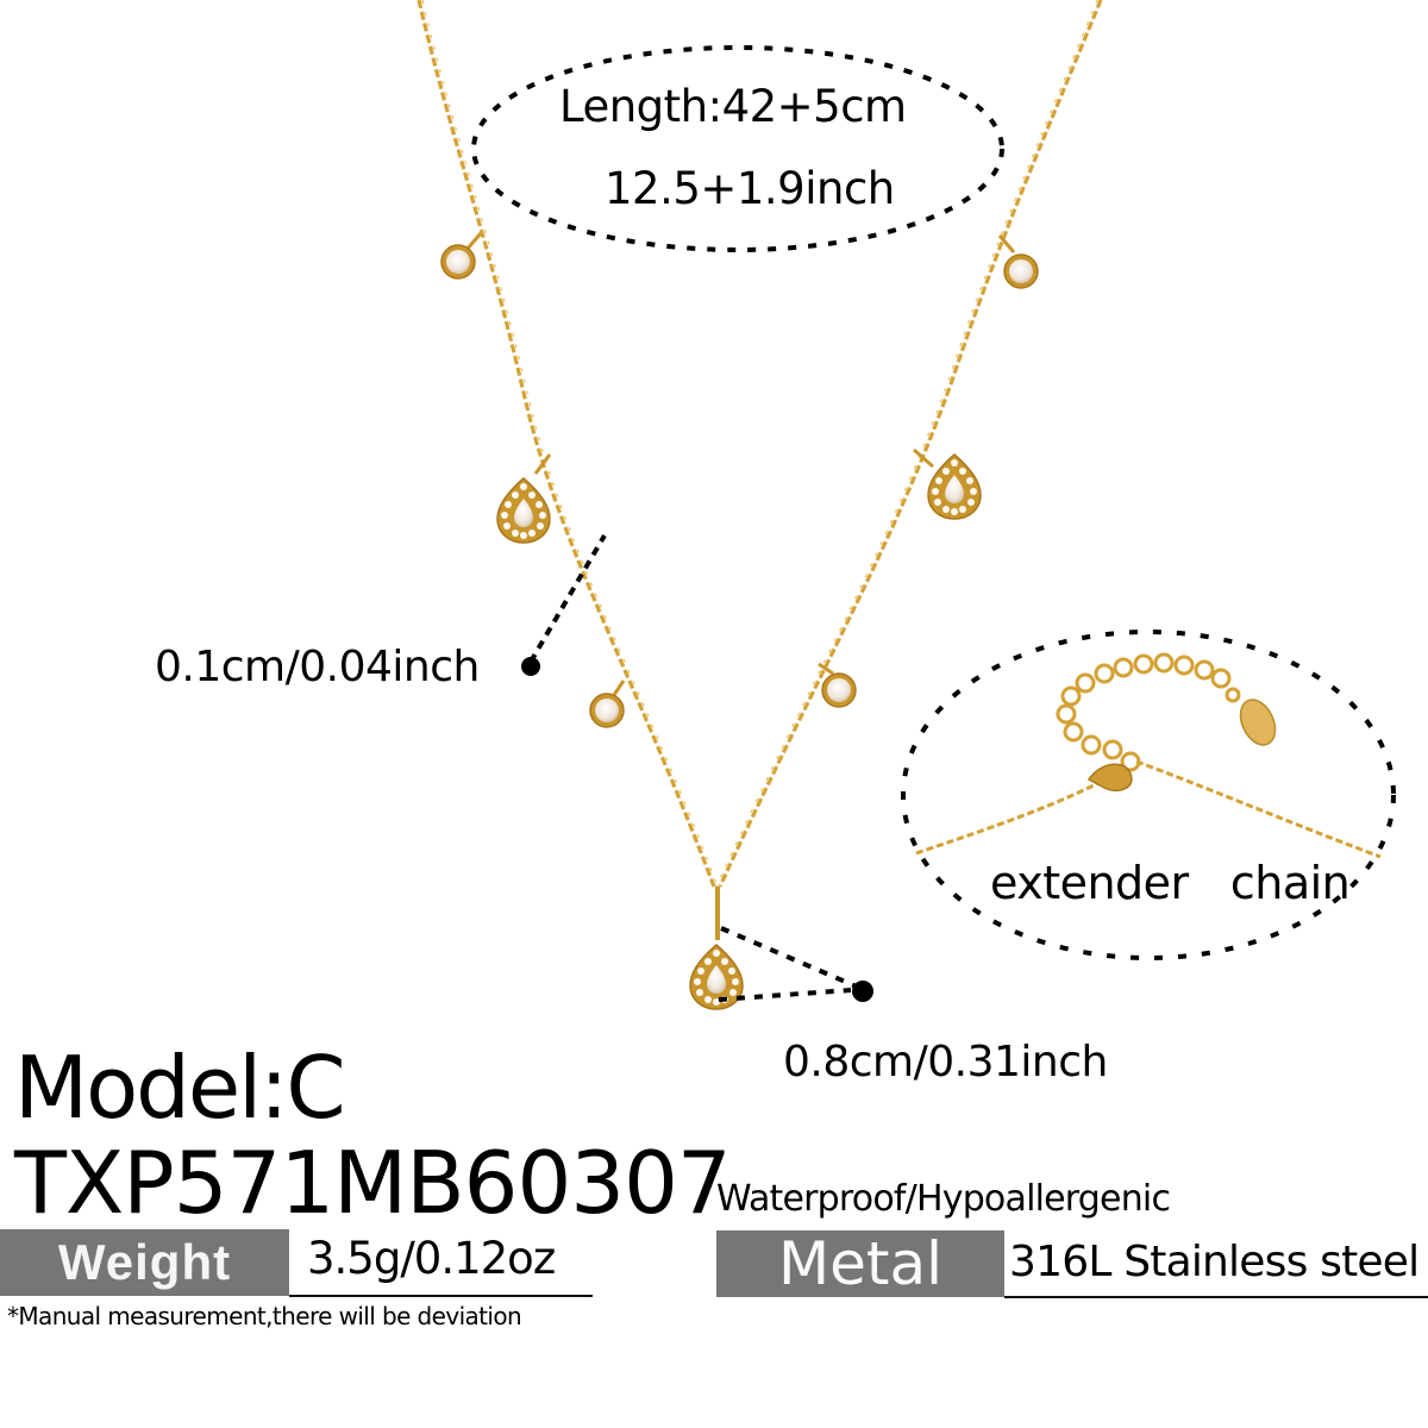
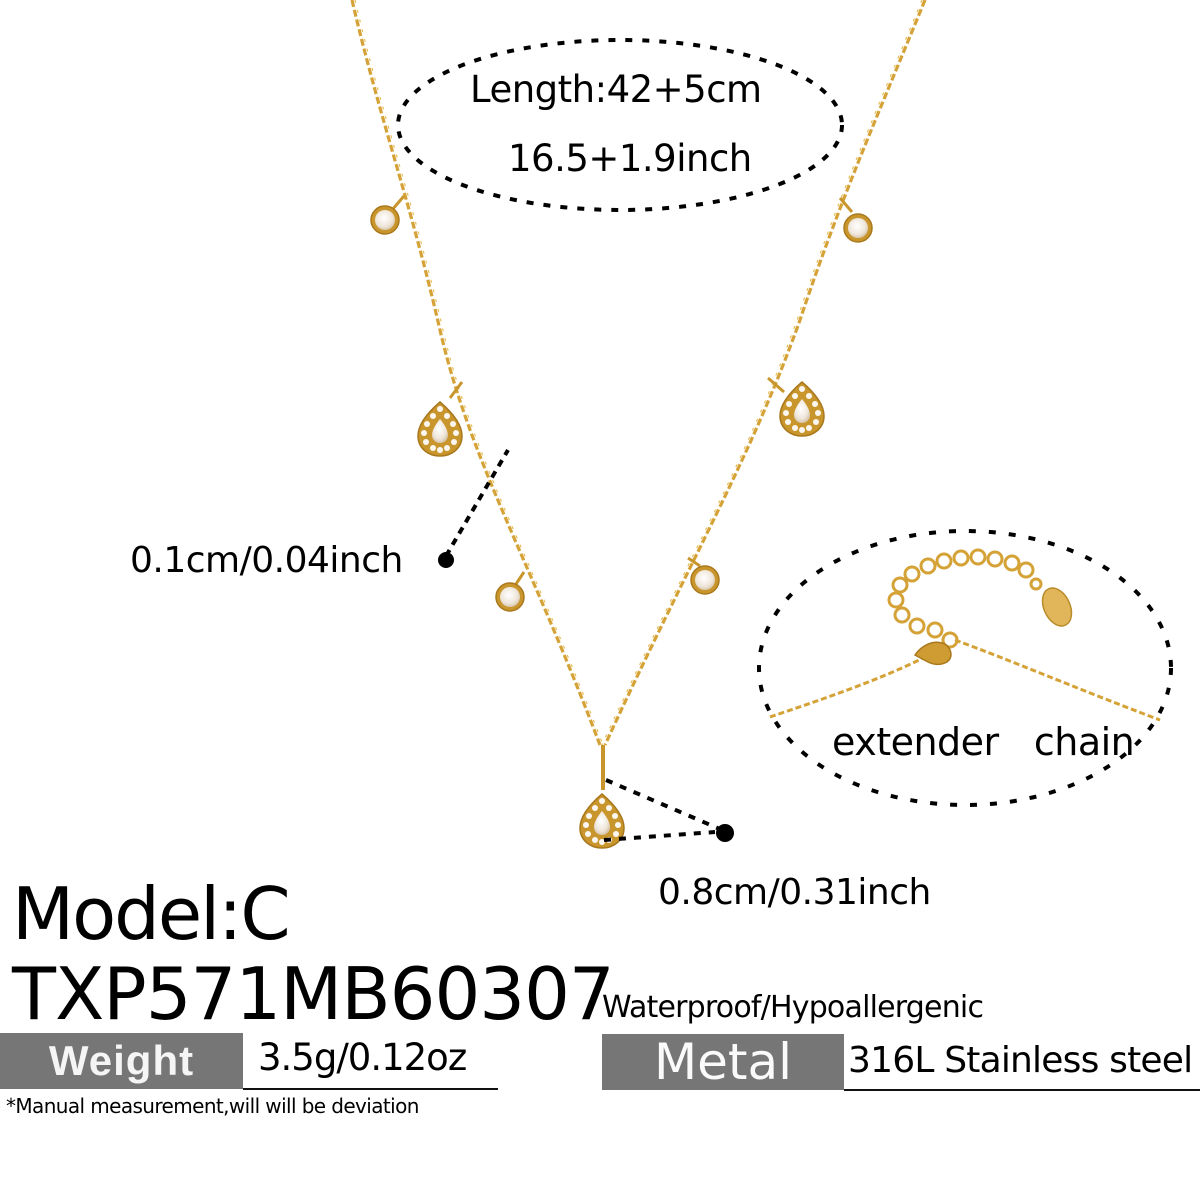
  Length:42+5cm
- 12.5+1.9inch
+ 16.5+1.9inch
  0.1cm/0.04inch
  0.8cm/0.31inch
  extender chain
  Model:C
  TXP571MB60307
  Weight
  3.5g/0.12oz
- *Manual measurement,there will be deviation
+ *Manual measurement,will will be deviation
  Waterproof/Hypoallergenic
  Metal
  316L Stainless steel
